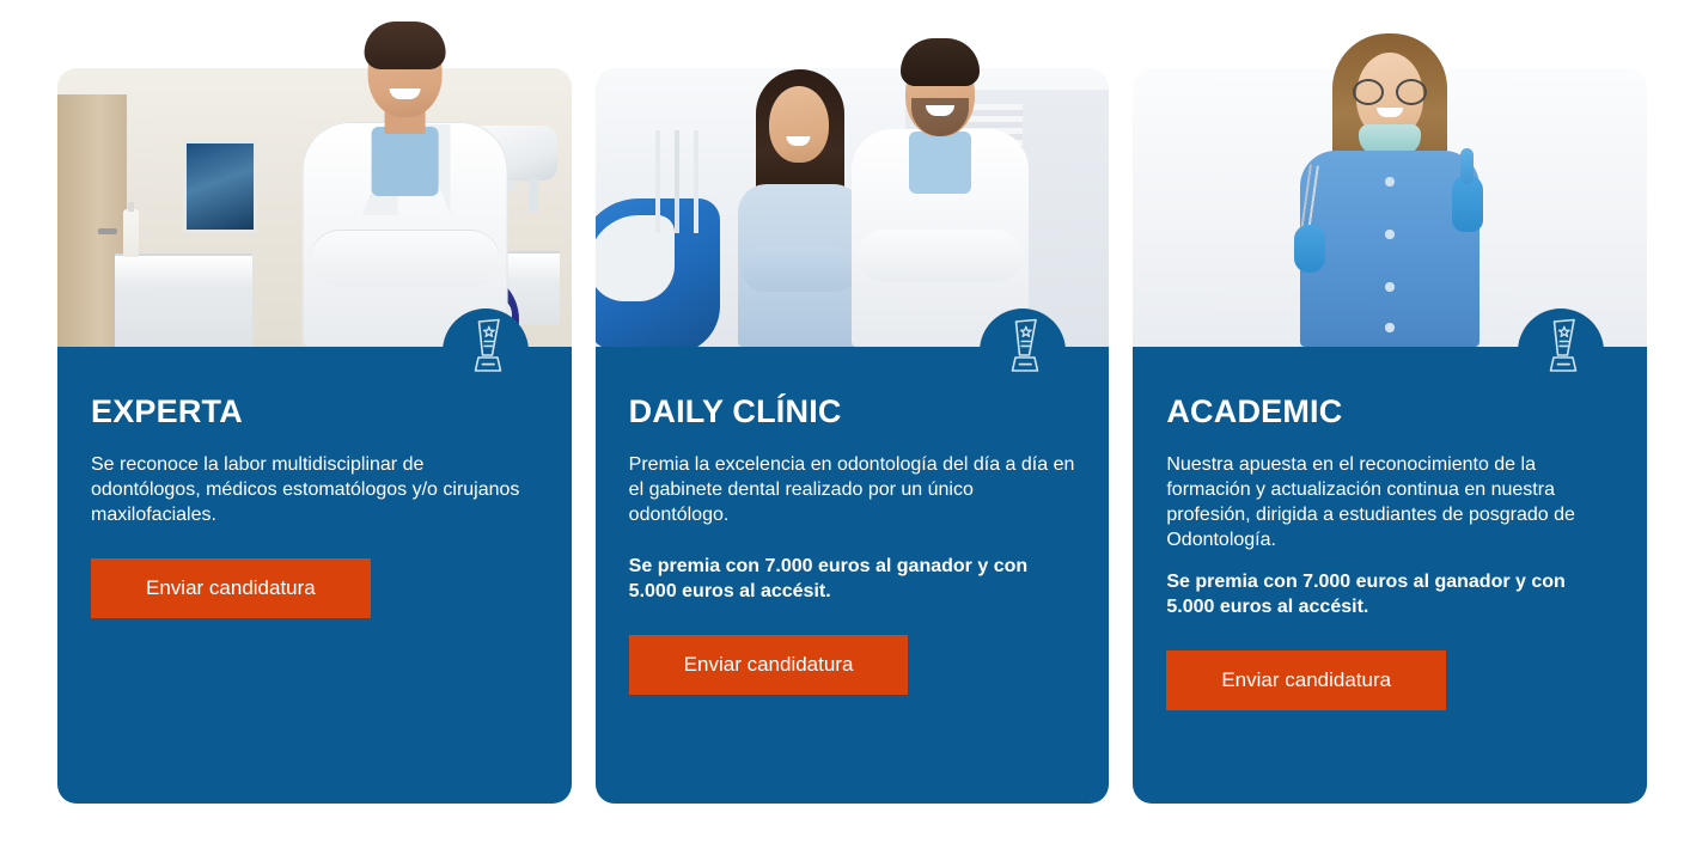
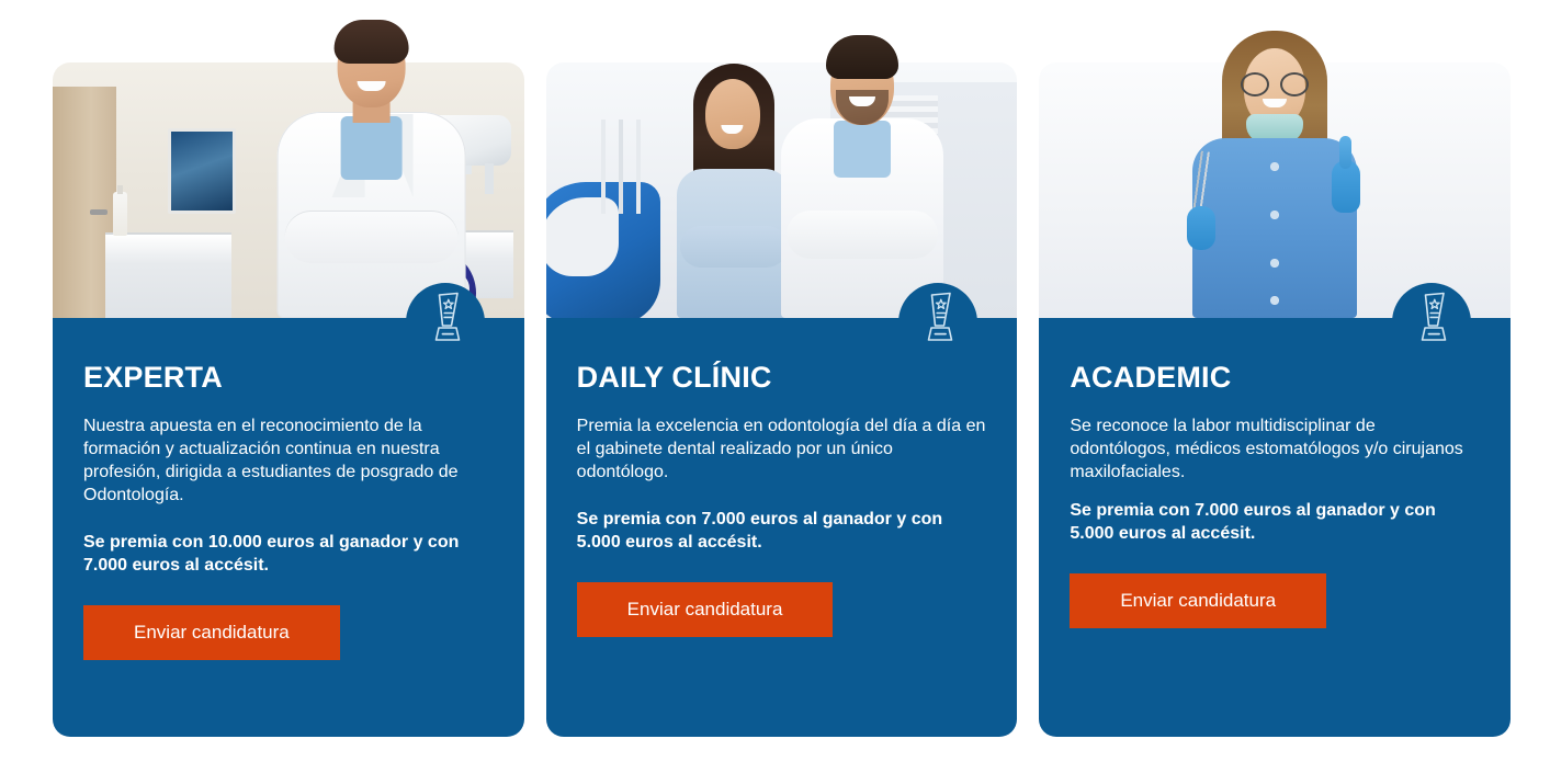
  EXPERTA
- Se reconoce la labor multidisciplinar de odontólogos, médicos estomatólogos y/o cirujanos maxilofaciales.
+ Nuestra apuesta en el reconocimiento de la formación y actualización continua en nuestra profesión, dirigida a estudiantes de posgrado de Odontología.
+ Se premia con 10.000 euros al ganador y con 7.000 euros al accésit.
  Enviar candidatura
  DAILY CLÍNIC
  Premia la excelencia en odontología del día a día en el gabinete dental realizado por un único odontólogo.
  Se premia con 7.000 euros al ganador y con 5.000 euros al accésit.
  Enviar candidatura
  ACADEMIC
- Nuestra apuesta en el reconocimiento de la formación y actualización continua en nuestra profesión, dirigida a estudiantes de posgrado de Odontología.
+ Se reconoce la labor multidisciplinar de odontólogos, médicos estomatólogos y/o cirujanos maxilofaciales.
  Se premia con 7.000 euros al ganador y con 5.000 euros al accésit.
  Enviar candidatura
